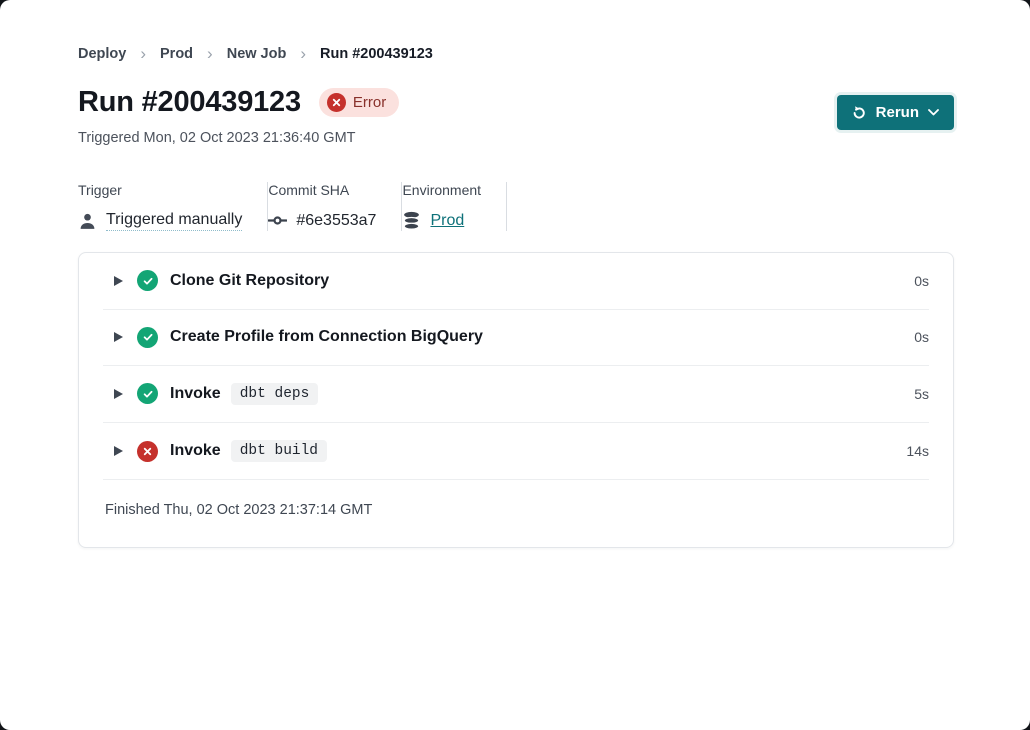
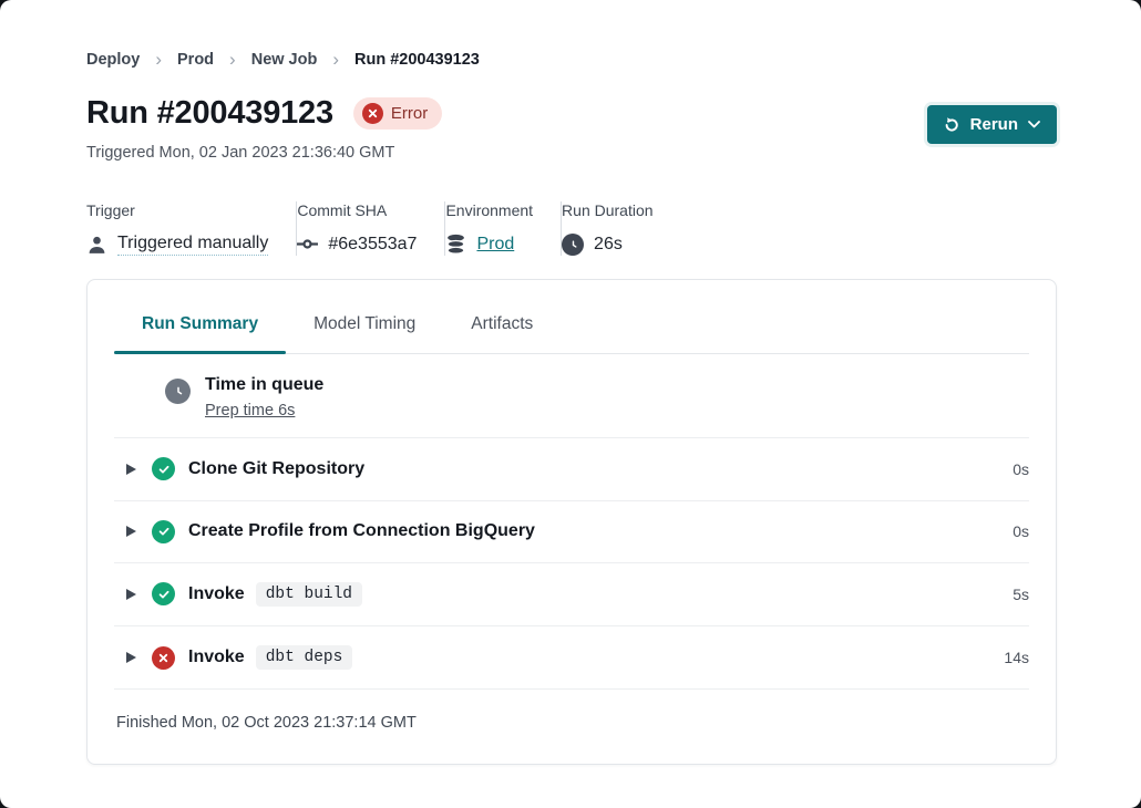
  Deploy
  ›
  Prod
  ›
  New Job
  ›
  Run #200439123
  Run #200439123
  Error
- Triggered Mon, 02 Oct 2023 21:36:40 GMT
+ Triggered Mon, 02 Jan 2023 21:36:40 GMT
  Rerun
  Trigger
  Triggered manually
  Commit SHA
  #6e3553a7
  Environment
  Prod
+ Run Duration
+ 26s
+ Run Summary
+ Model Timing
+ Artifacts
+ Time in queue
+ Prep time 6s
  Clone Git Repository
  0s
  Create Profile from Connection BigQuery
  0s
  Invoke
- dbt deps
+ dbt build
  5s
  Invoke
- dbt build
+ dbt deps
  14s
- Finished Thu, 02 Oct 2023 21:37:14 GMT
+ Finished Mon, 02 Oct 2023 21:37:14 GMT
